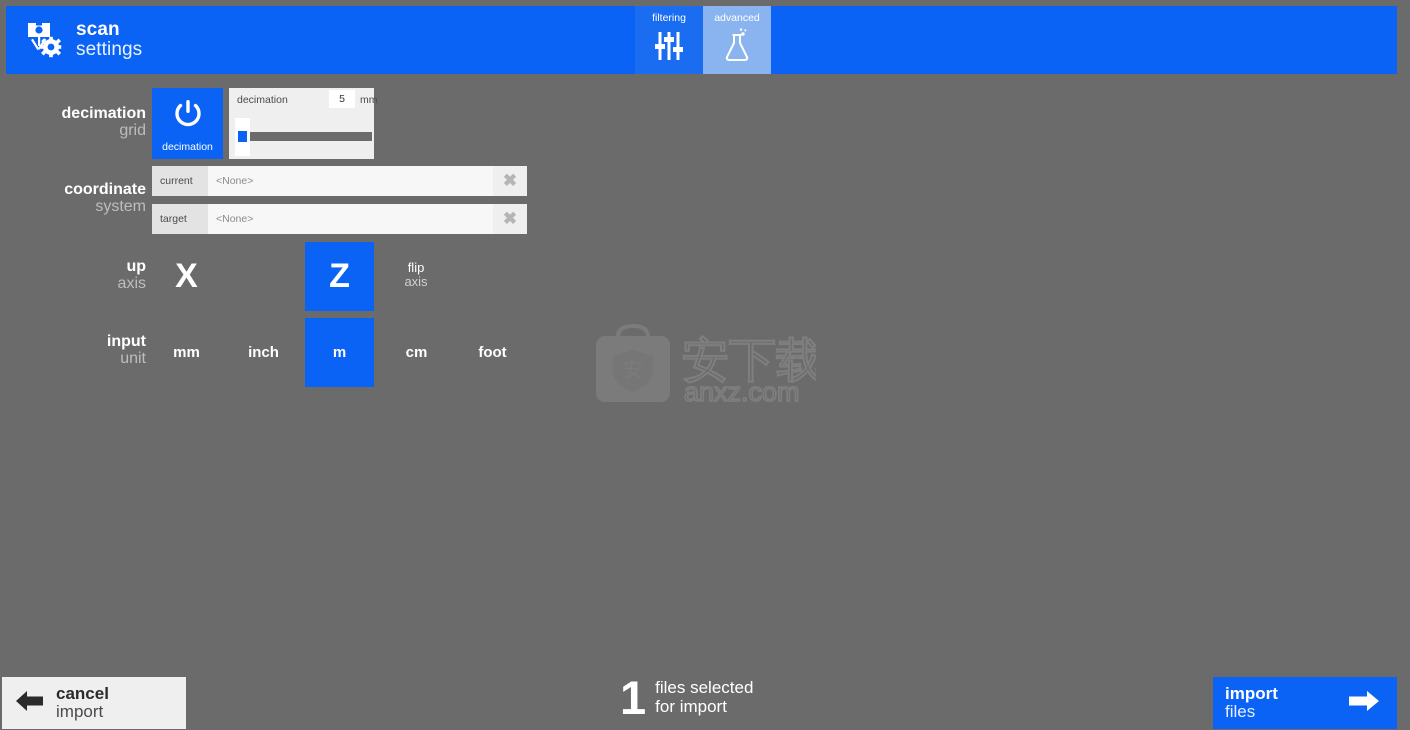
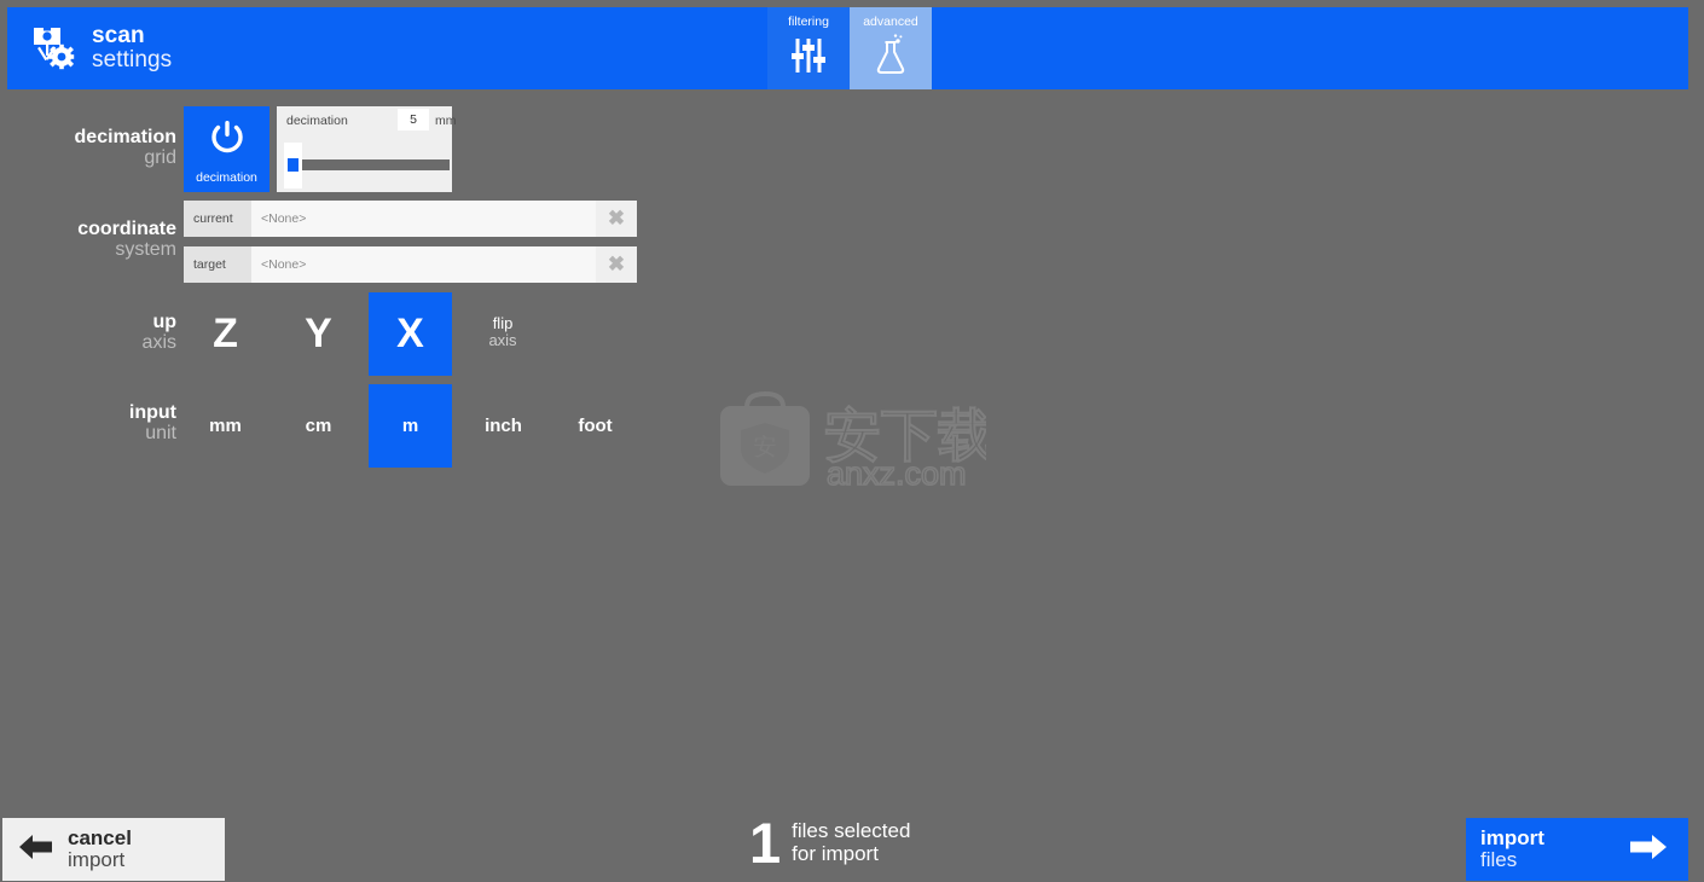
  scan
  settings
  filtering
  advanced
  decimation
  grid
  decimation
  decimation
  5
  mm
  coordinate
  system
  current
  <None>
  ✖
  target
  <None>
  ✖
  up
  axis
- X
+ Z
+ Y
- Z
+ X
  flip
  axis
  input
  unit
  mm
- inch
+ cm
  m
- cm
+ inch
  foot
  cancel
  import
  1
  files selected
  for import
  import
  files
